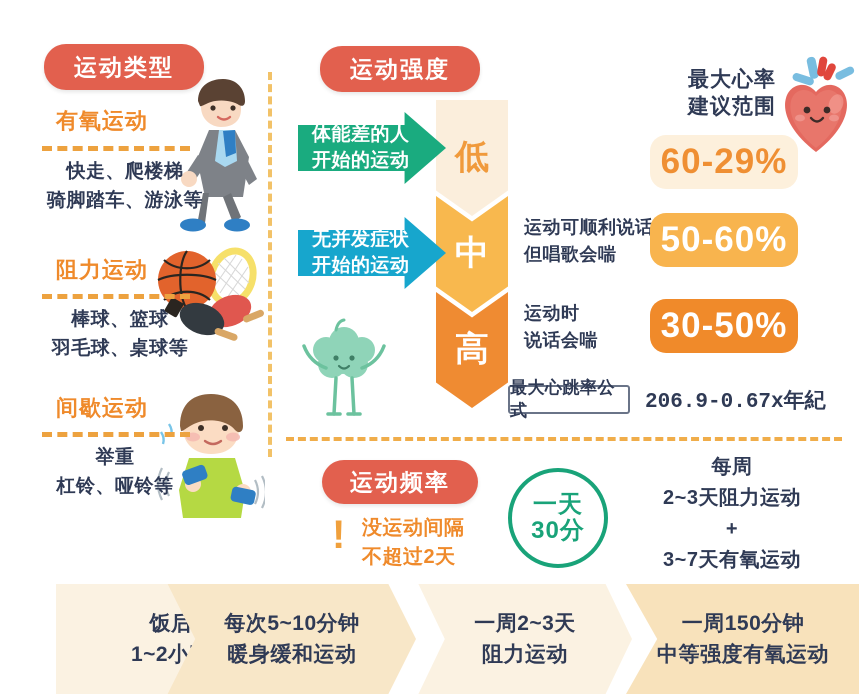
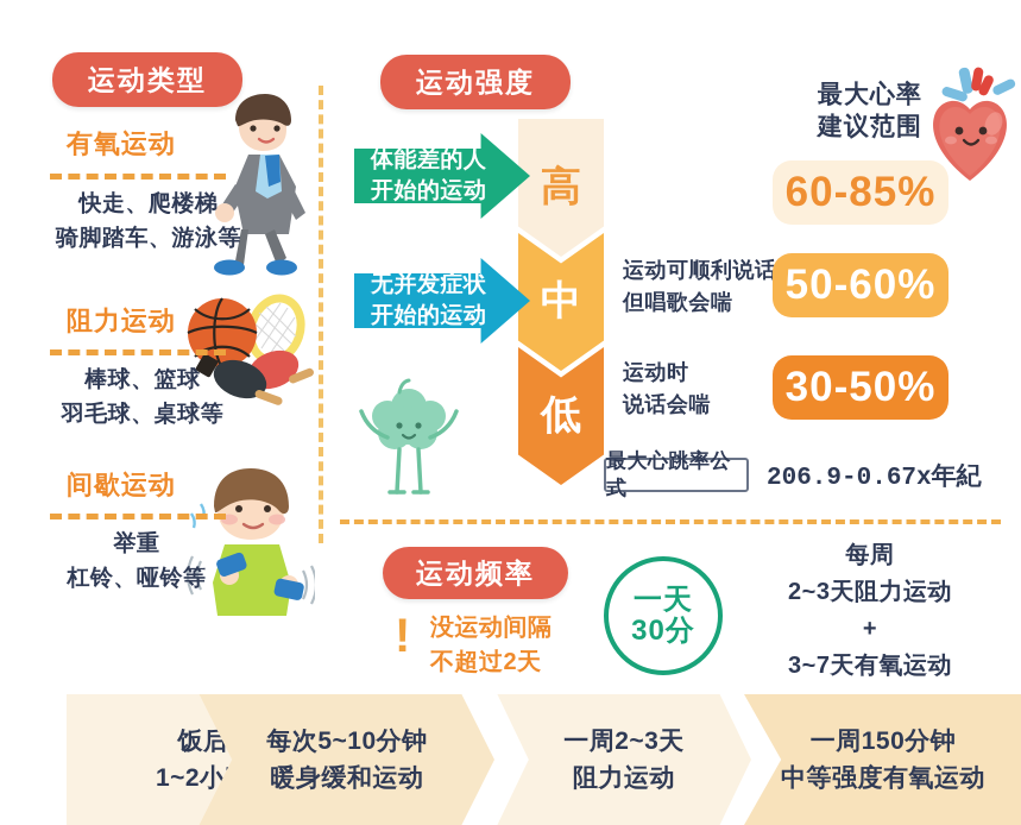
  运动类型
  有氧运动
  快走、爬楼梯
  骑脚踏车、游泳等
  阻力运动
  棒球、篮球
  羽毛球、桌球等
  间歇运动
  举重
  杠铃、哑铃等
  运动强度
- 低
+ 高
  中
- 高
+ 低
  体能差的人
  开始的运动
  无并发症状
  开始的运动
  最大心率
  建议范围
- 60-29%
+ 60-85%
  运动可顺利说话
  但唱歌会喘
  50-60%
  运动时
  说话会喘
  30-50%
  最大心跳率公式
  206.9-0.67x年紀
  运动频率
  !
  没运动间隔
  不超过2天
  一天
  30分
  每周
  2~3天阻力运动
  +
  3~7天有氧运动
  饭后
  1~2小
  每次5~10分钟
  暖身缓和运动
  一周2~3天
  阻力运动
  一周150分钟
  中等强度有氧运动
